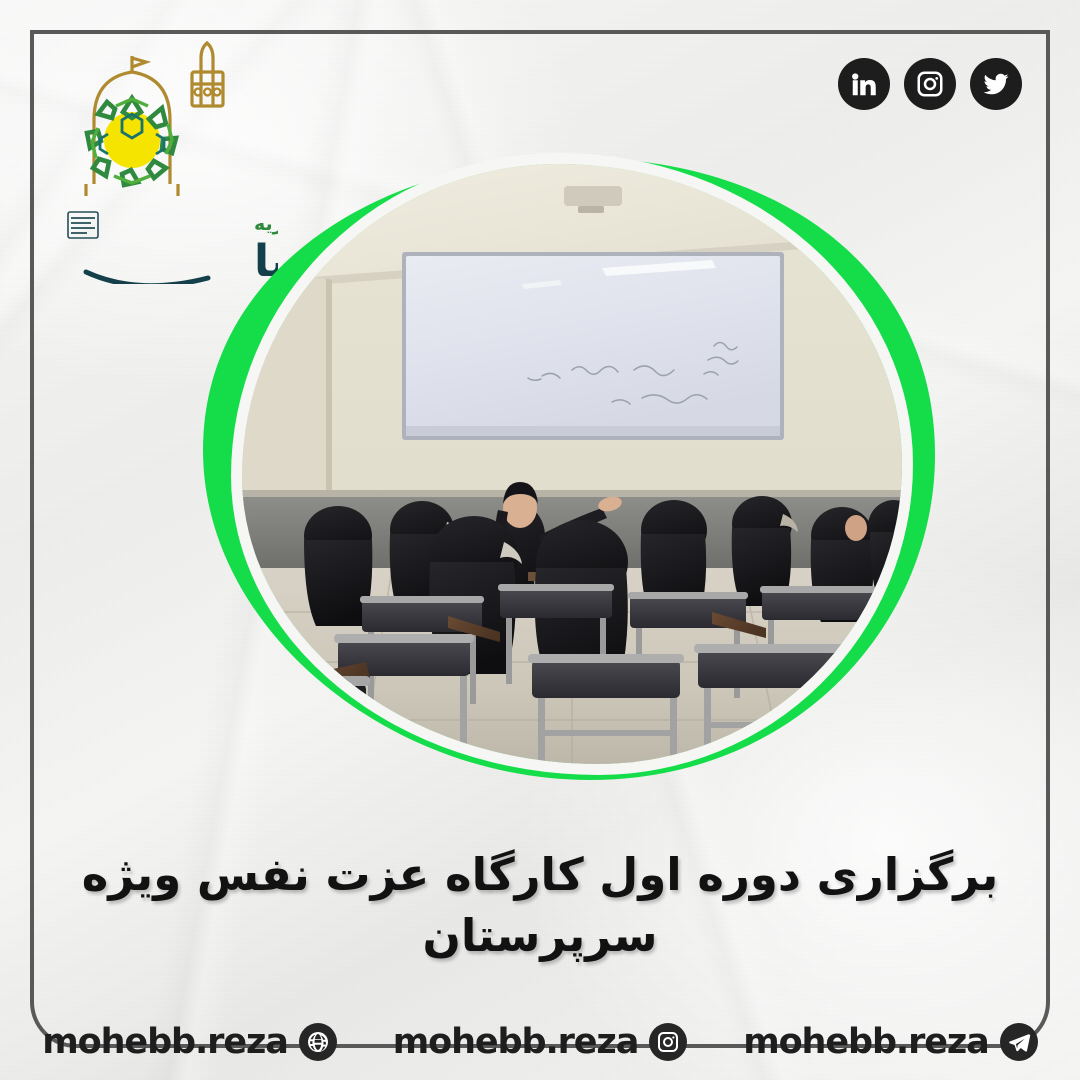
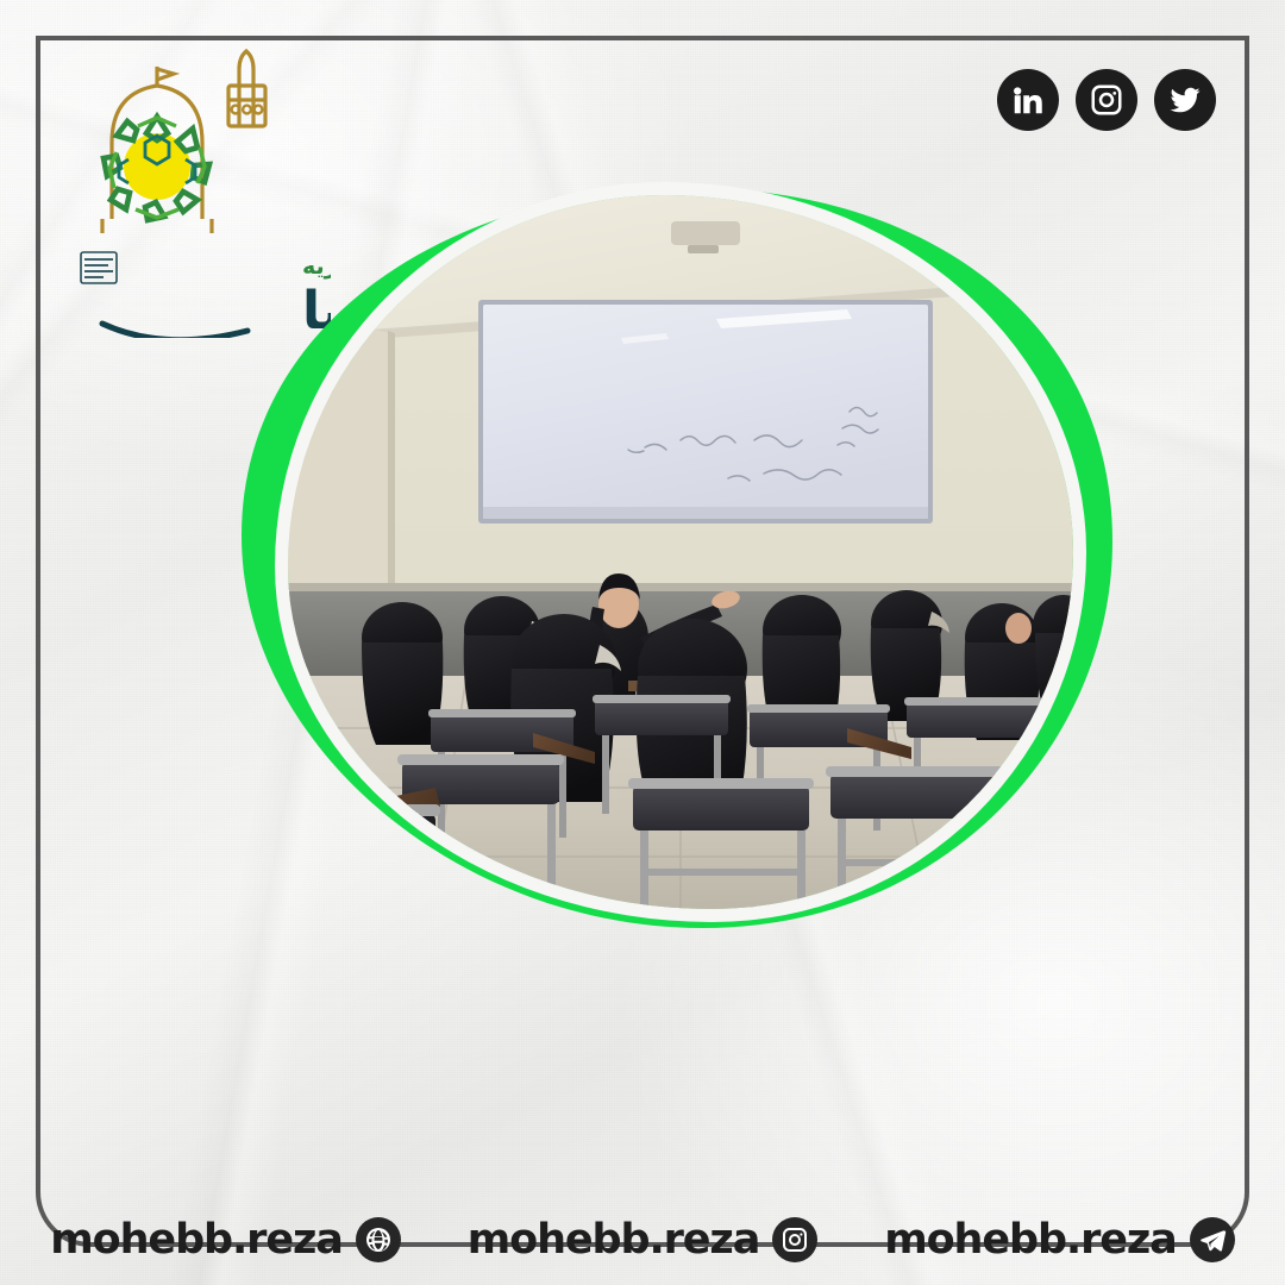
- برگزاری دوره اول کارگاه عزت نفس ویژه سرپرستان
  mohebb.reza
  mohebb.reza
  mohebb.reza
